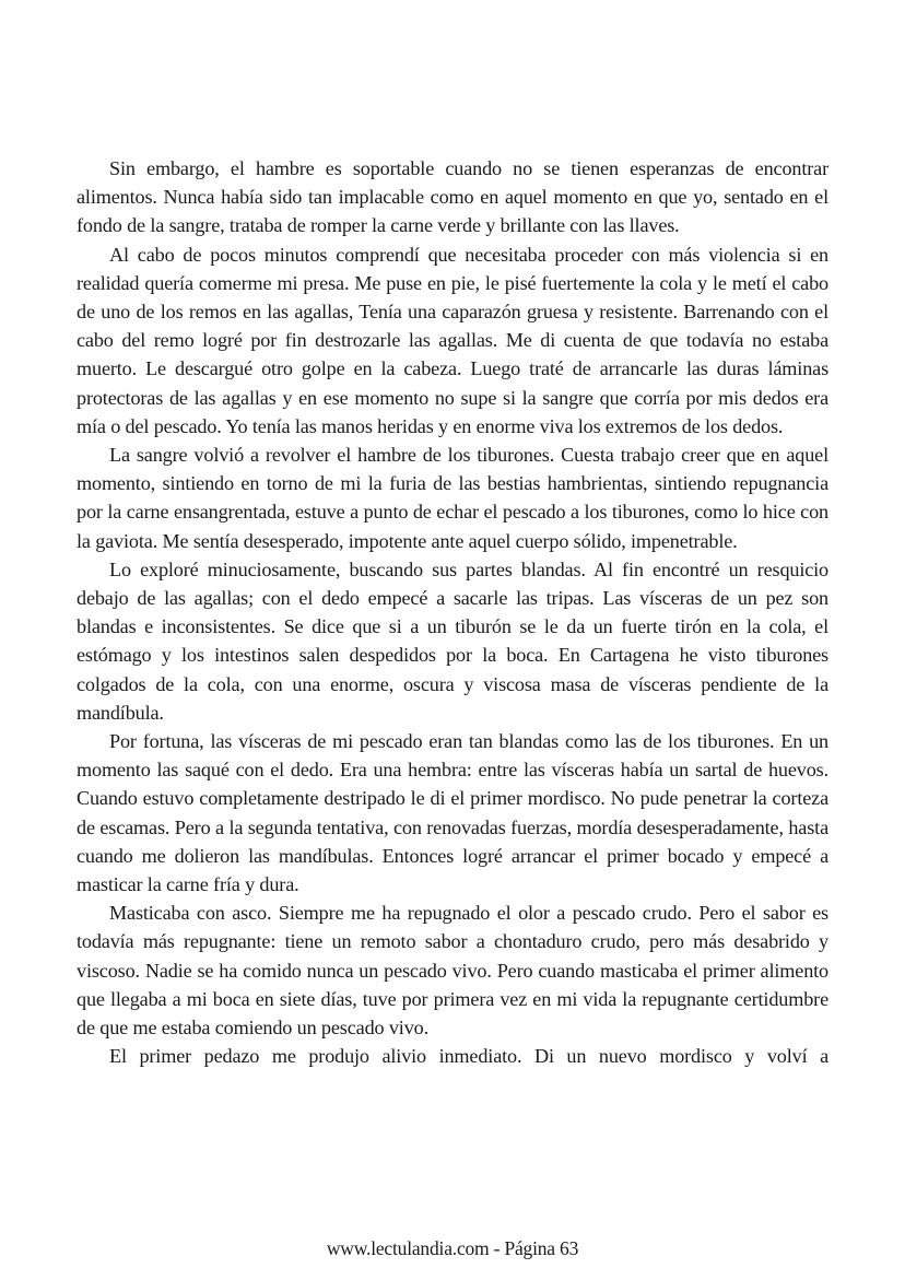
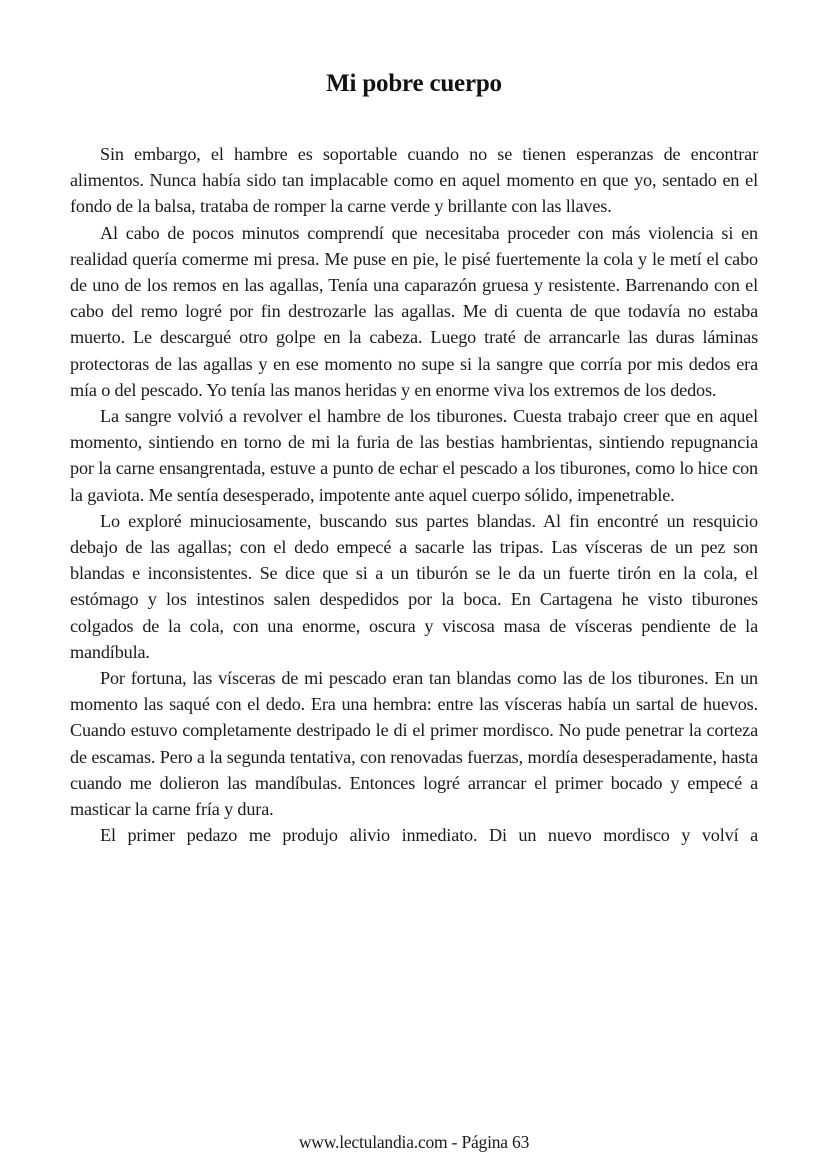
+ Mi pobre cuerpo
- Sin embargo, el hambre es soportable cuando no se tienen esperanzas de encontrar alimentos. Nunca había sido tan implacable como en aquel momento en que yo, sentado en el fondo de la sangre, trataba de romper la carne verde y brillante con las llaves.
+ Sin embargo, el hambre es soportable cuando no se tienen esperanzas de encontrar alimentos. Nunca había sido tan implacable como en aquel momento en que yo, sentado en el fondo de la balsa, trataba de romper la carne verde y brillante con las llaves.
  Al cabo de pocos minutos comprendí que necesitaba proceder con más violencia si en realidad quería comerme mi presa. Me puse en pie, le pisé fuertemente la cola y le metí el cabo de uno de los remos en las agallas, Tenía una caparazón gruesa y resistente. Barrenando con el cabo del remo logré por fin destrozarle las agallas. Me di cuenta de que todavía no estaba muerto. Le descargué otro golpe en la cabeza. Luego traté de arrancarle las duras láminas protectoras de las agallas y en ese momento no supe si la sangre que corría por mis dedos era mía o del pescado. Yo tenía las manos heridas y en enorme viva los extremos de los dedos.
  La sangre volvió a revolver el hambre de los tiburones. Cuesta trabajo creer que en aquel momento, sintiendo en torno de mi la furia de las bestias hambrientas, sintiendo repugnancia por la carne ensangrentada, estuve a punto de echar el pescado a los tiburones, como lo hice con la gaviota. Me sentía desesperado, impotente ante aquel cuerpo sólido, impenetrable.
  Lo exploré minuciosamente, buscando sus partes blandas. Al fin encontré un resquicio debajo de las agallas; con el dedo empecé a sacarle las tripas. Las vísceras de un pez son blandas e inconsistentes. Se dice que si a un tiburón se le da un fuerte tirón en la cola, el estómago y los intestinos salen despedidos por la boca. En Cartagena he visto tiburones colgados de la cola, con una enorme, oscura y viscosa masa de vísceras pendiente de la mandíbula.
  Por fortuna, las vísceras de mi pescado eran tan blandas como las de los tiburones. En un momento las saqué con el dedo. Era una hembra: entre las vísceras había un sartal de huevos. Cuando estuvo completamente destripado le di el primer mordisco. No pude penetrar la corteza de escamas. Pero a la segunda tentativa, con renovadas fuerzas, mordía desesperadamente, hasta cuando me dolieron las mandíbulas. Entonces logré arrancar el primer bocado y empecé a masticar la carne fría y dura.
- Masticaba con asco. Siempre me ha repugnado el olor a pescado crudo. Pero el sabor es todavía más repugnante: tiene un remoto sabor a chontaduro crudo, pero más desabrido y viscoso. Nadie se ha comido nunca un pescado vivo. Pero cuando masticaba el primer alimento que llegaba a mi boca en siete días, tuve por primera vez en mi vida la repugnante certidumbre de que me estaba comiendo un pescado vivo.
  El primer pedazo me produjo alivio inmediato. Di un nuevo mordisco y volví a
  www.lectulandia.com - Página 63
